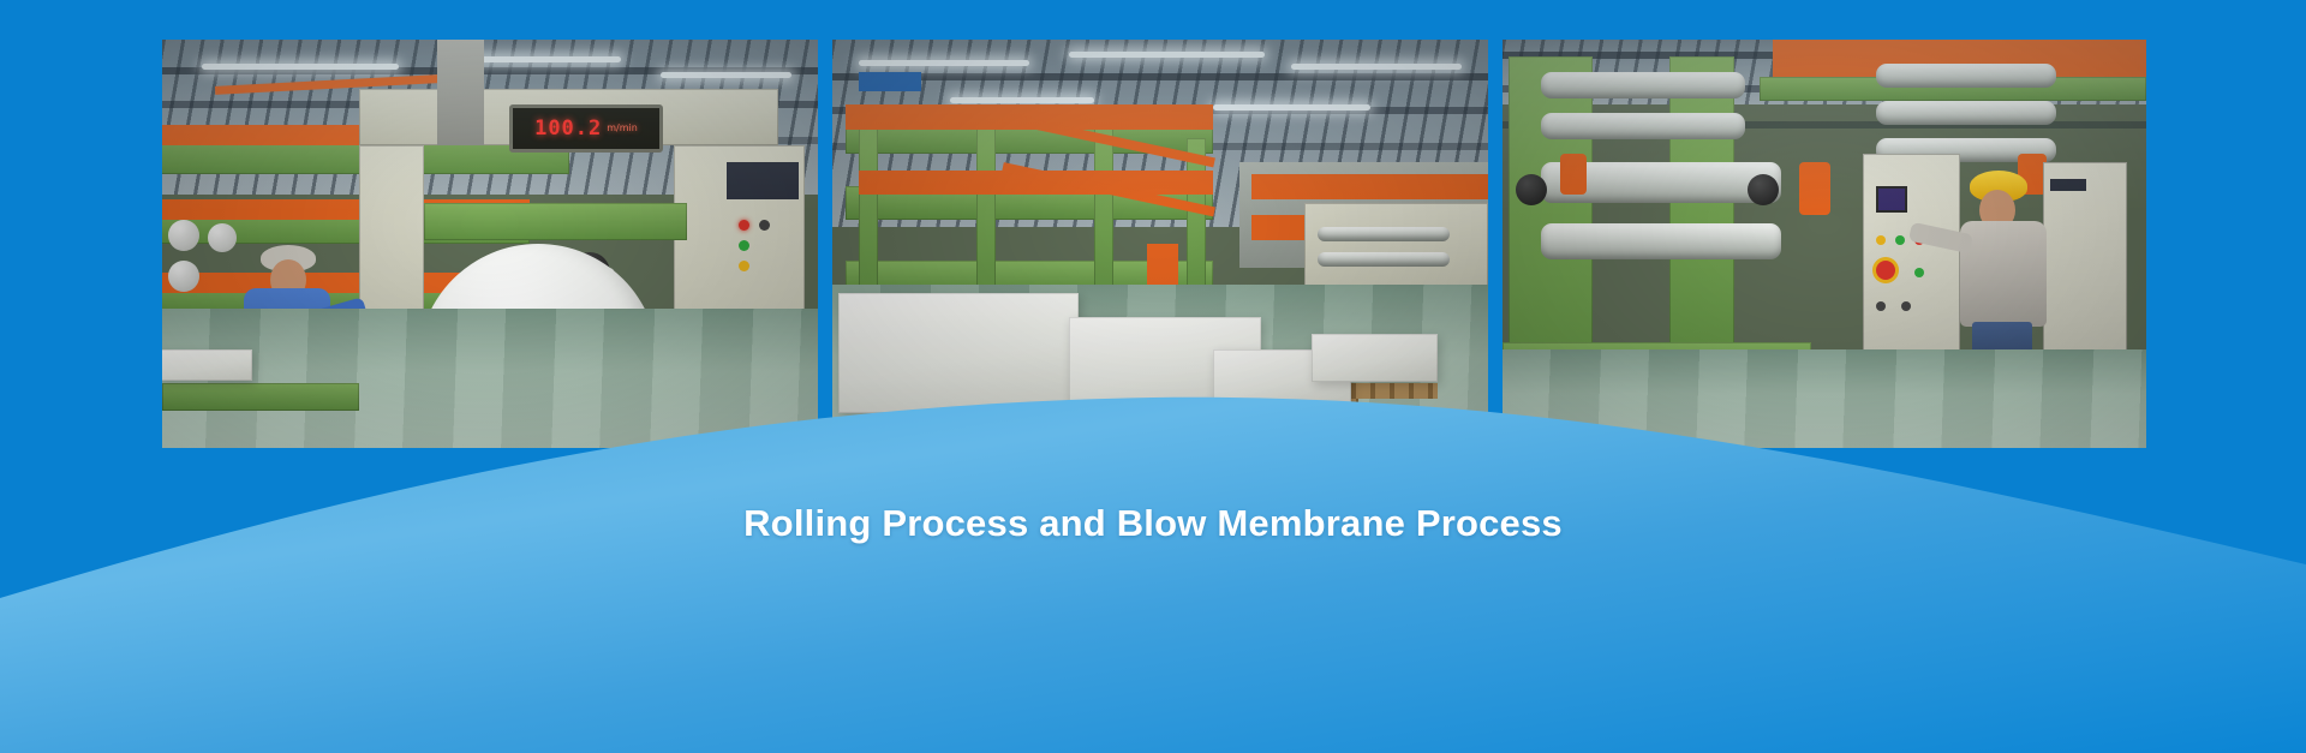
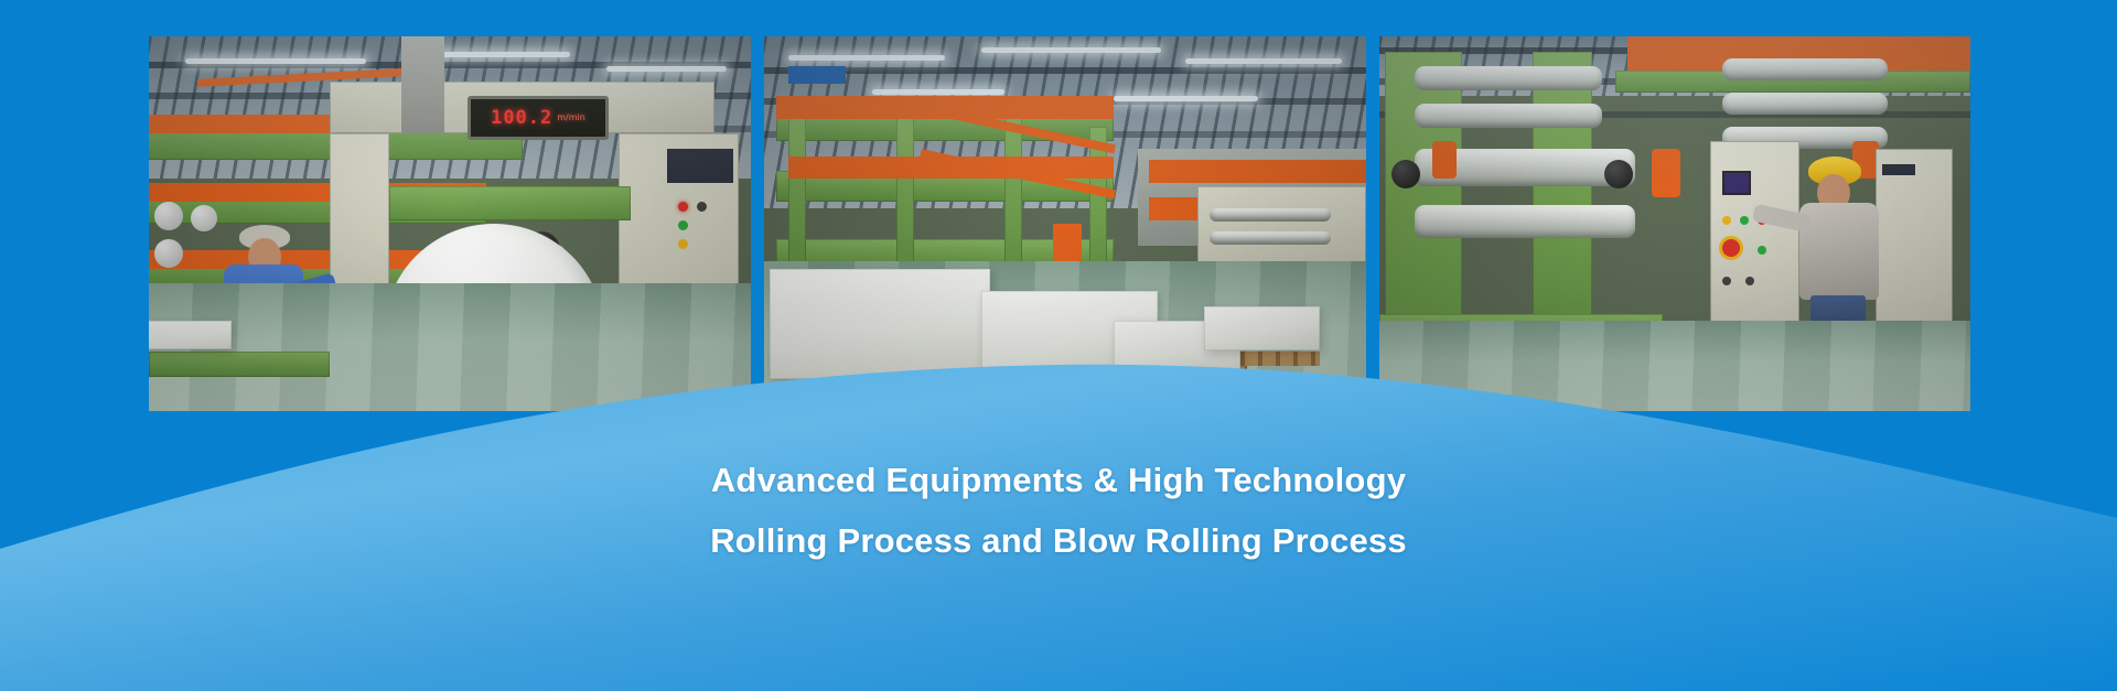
+ Advanced Equipments & High Technology
- Rolling Process and Blow Membrane Process
+ Rolling Process and Blow Rolling Process
